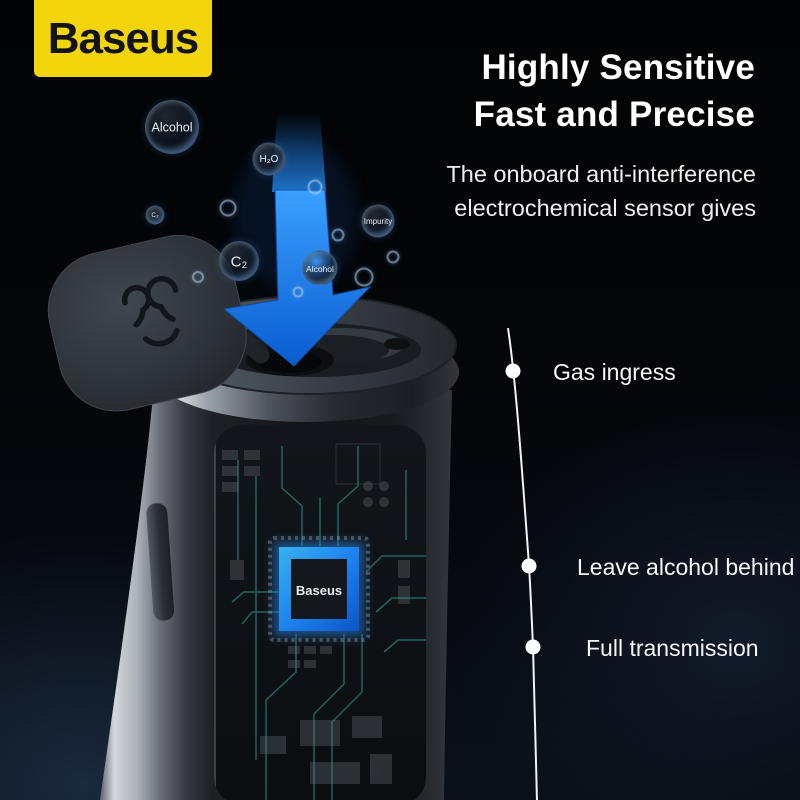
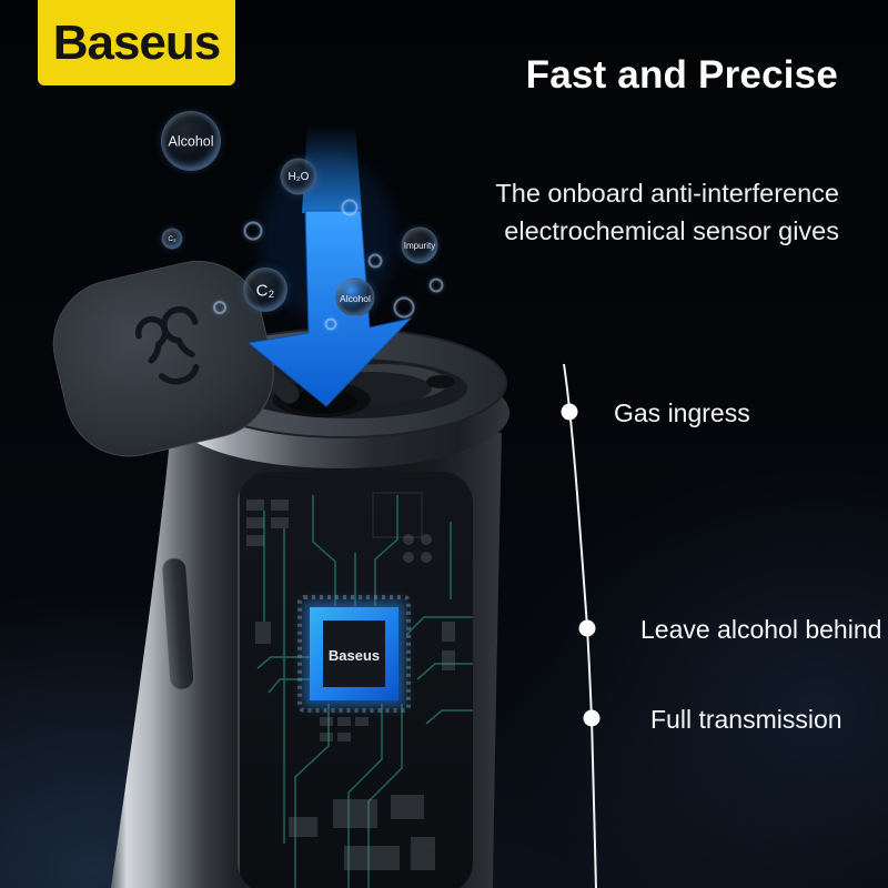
  Baseus
  Baseus
- Highly Sensitive
  Fast and Precise
  The onboard anti-interference
  electrochemical sensor gives
  Alcohol
  H₂O
  C₂
  Alcohol
  Impurity
  Gas ingress
  Leave alcohol behind
  Full transmission
